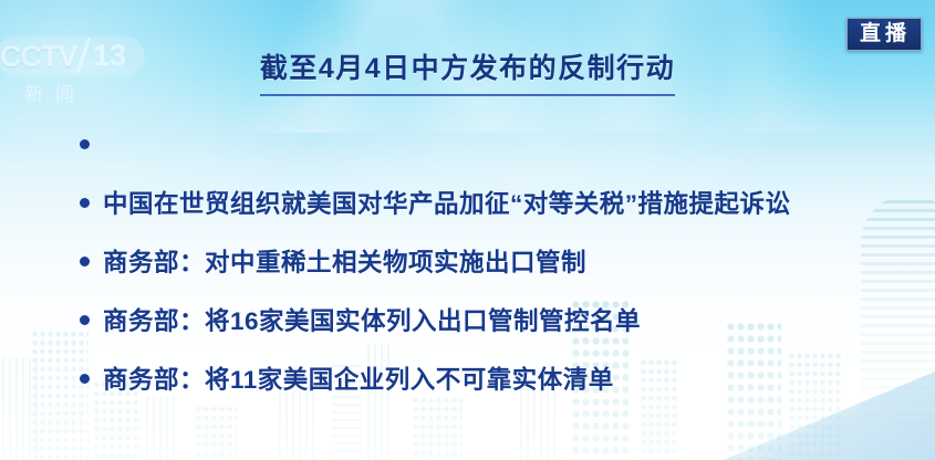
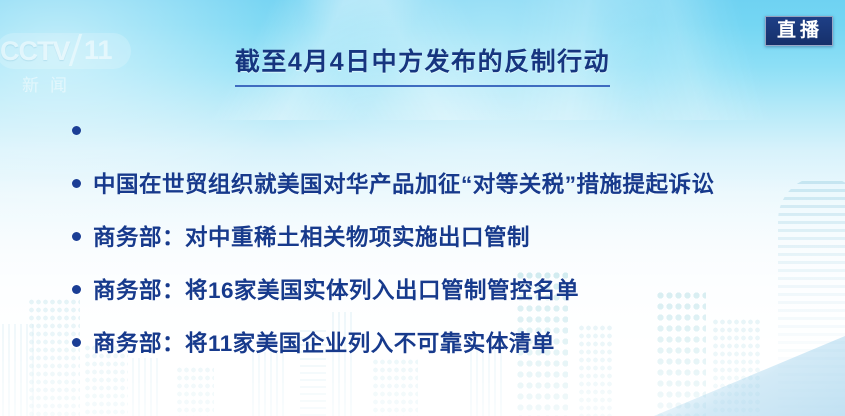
  CCTV
- 13
+ 11
  新闻
  直播
  截至4月4日中方发布的反制行动
  中国在世贸组织就美国对华产品加征“对等关税”措施提起诉讼
  商务部：对中重稀土相关物项实施出口管制
  商务部：将16家美国实体列入出口管制管控名单
  商务部：将11家美国企业列入不可靠实体清单
